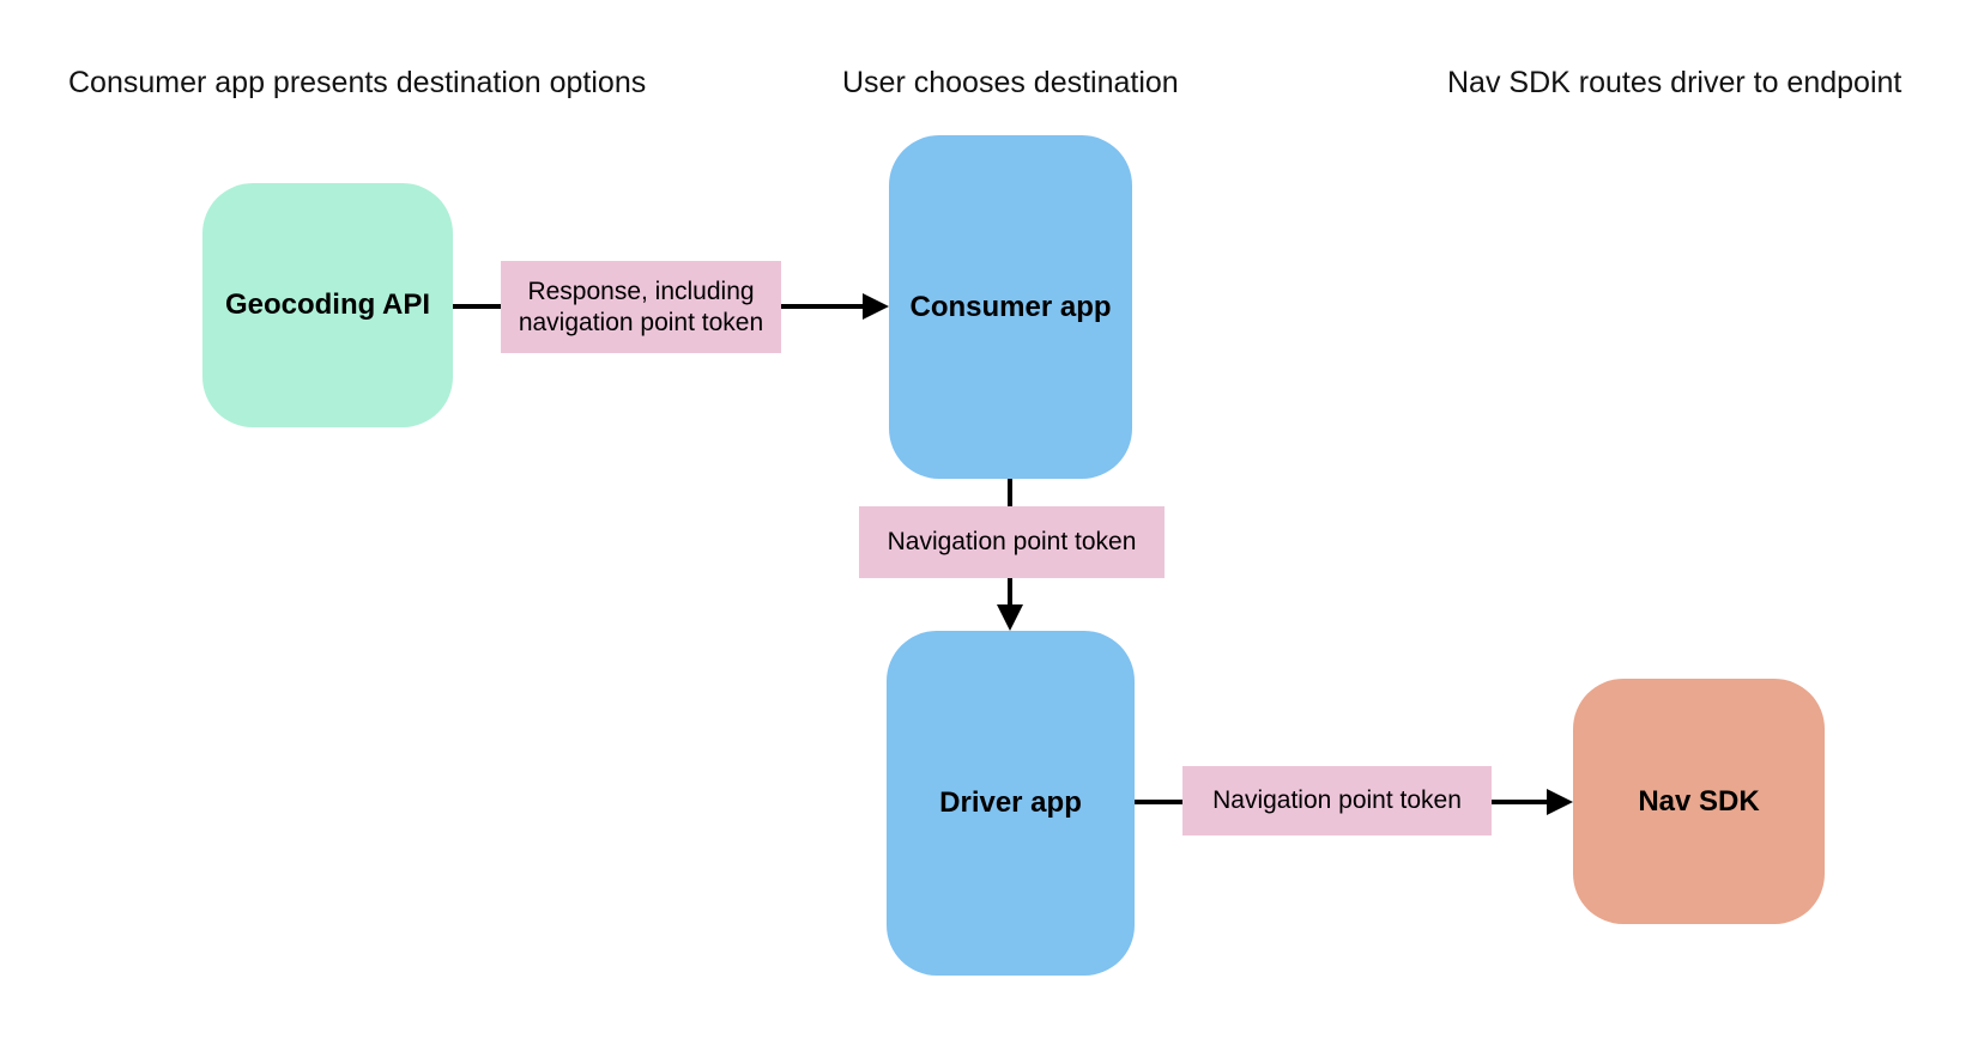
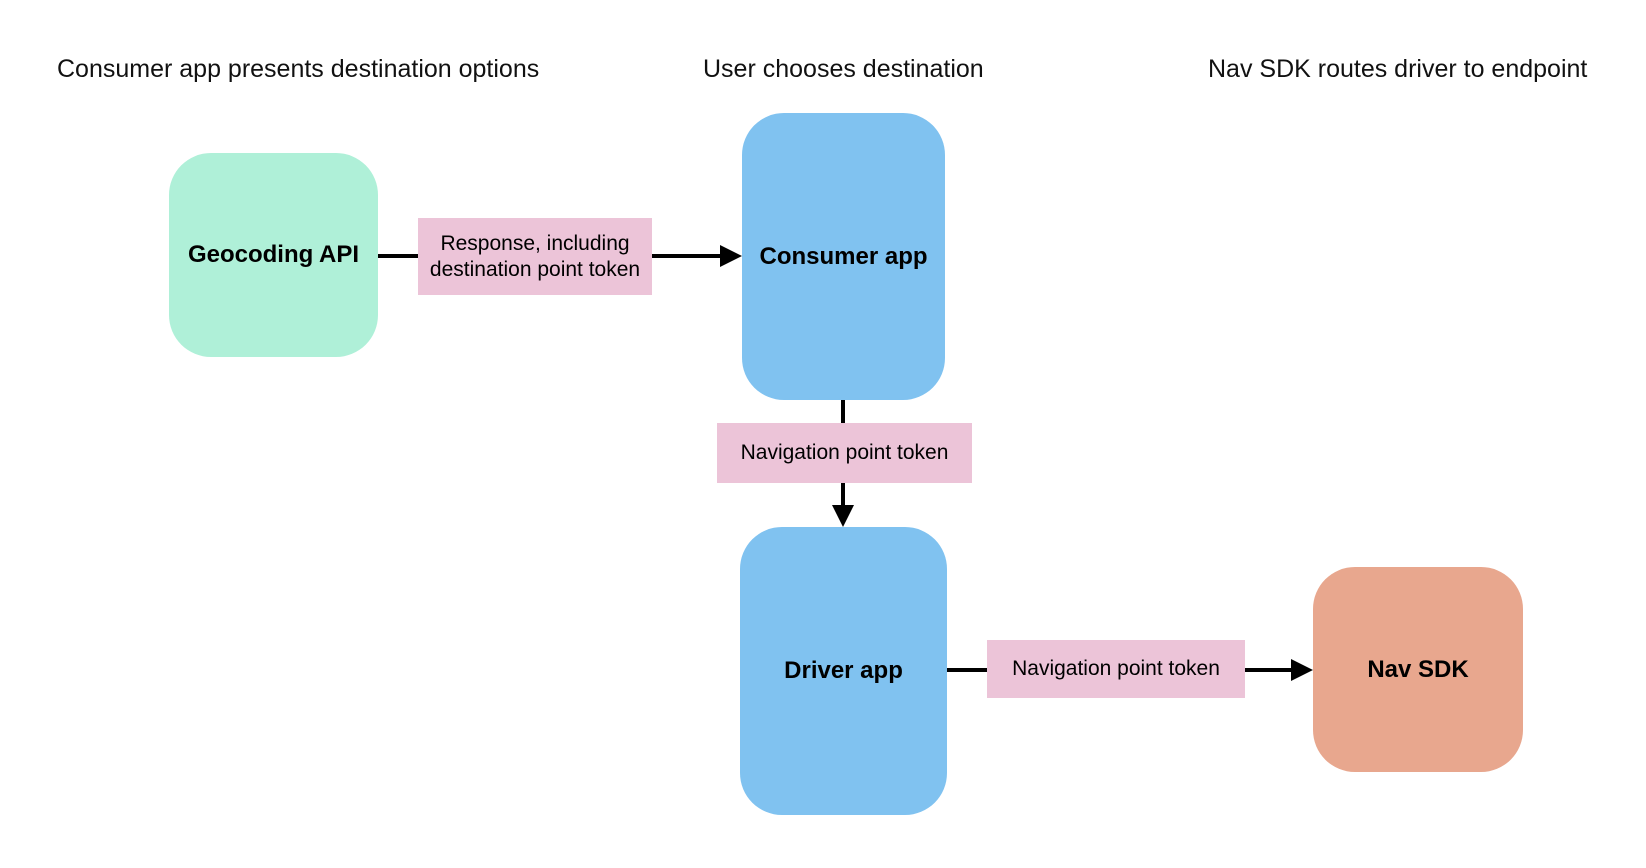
  Consumer app presents destination options
  User chooses destination
  Nav SDK routes driver to endpoint
  Geocoding API
  Consumer app
  Driver app
  Nav SDK
- Response, including navigation point token
+ Response, including destination point token
  Navigation point token
  Navigation point token
